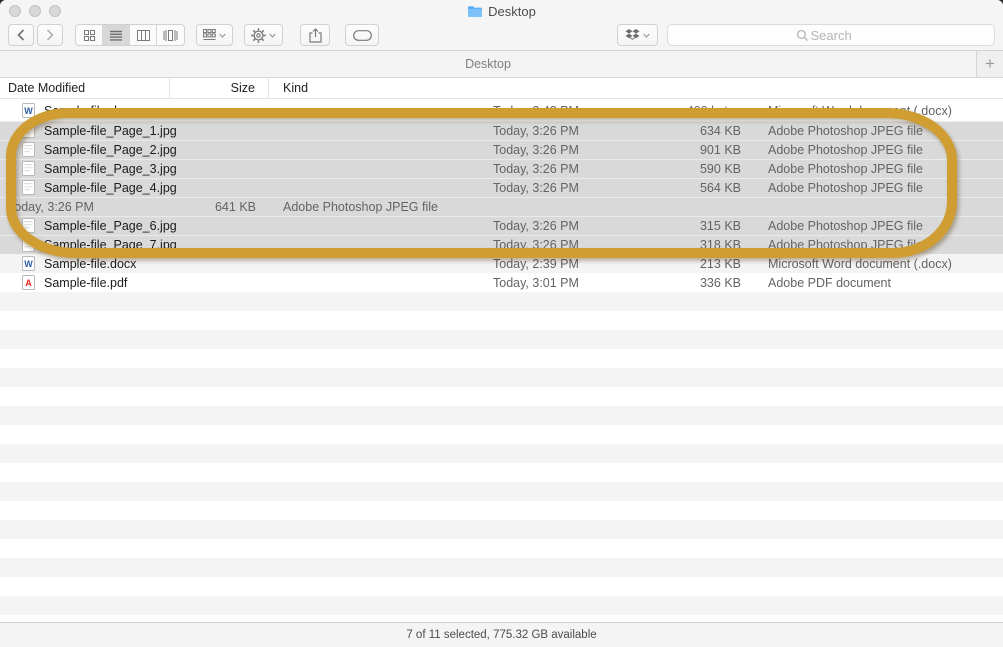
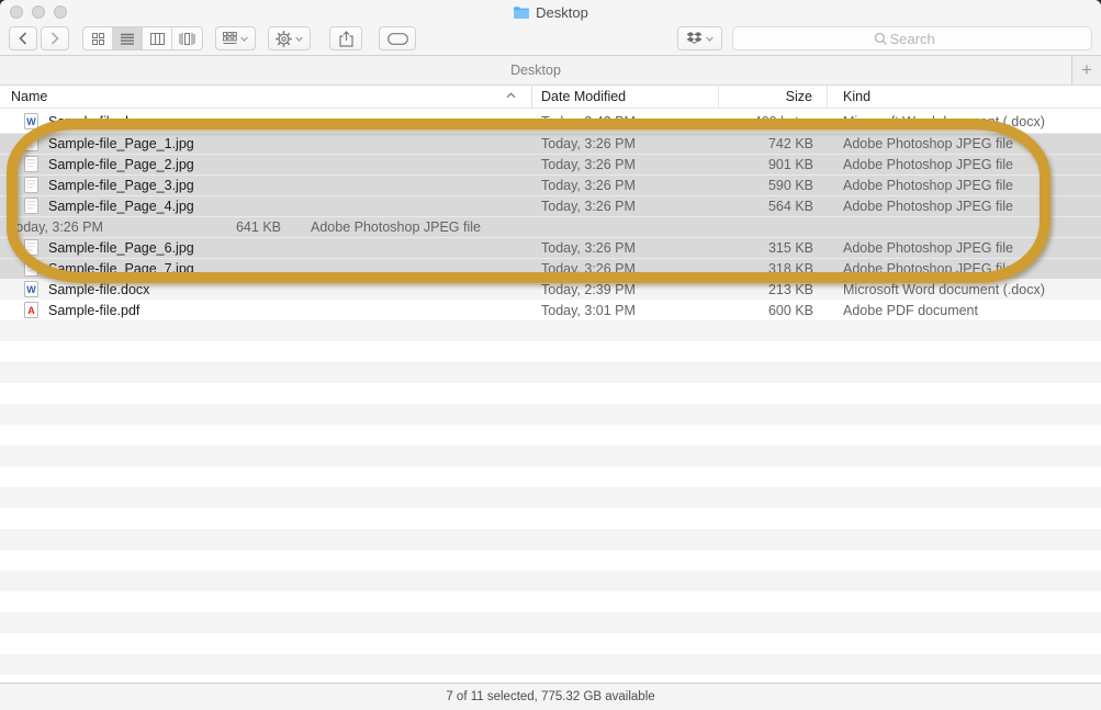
  Desktop
  Search
  Desktop
  +
+ Name
  Date Modified
  Size
  Kind
  W
  Sample-file.docx
  Today, 2:42 PM
  400 bytes
  Microsoft Word document (.docx)
  Sample-file_Page_1.jpg
  Today, 3:26 PM
- 634 KB
+ 742 KB
  Adobe Photoshop JPEG file
  Sample-file_Page_2.jpg
  Today, 3:26 PM
  901 KB
  Adobe Photoshop JPEG file
  Sample-file_Page_3.jpg
  Today, 3:26 PM
  590 KB
  Adobe Photoshop JPEG file
  Sample-file_Page_4.jpg
  Today, 3:26 PM
  564 KB
  Adobe Photoshop JPEG file
  Today, 3:26 PM
  641 KB
  Adobe Photoshop JPEG file
  Sample-file_Page_6.jpg
  Today, 3:26 PM
  315 KB
  Adobe Photoshop JPEG file
  Sample-file_Page_7.jpg
  Today, 3:26 PM
  318 KB
  Adobe Photoshop JPEG file
  W
  Sample-file.docx
  Today, 2:39 PM
  213 KB
  Microsoft Word document (.docx)
  A
  Sample-file.pdf
  Today, 3:01 PM
- 336 KB
+ 600 KB
  Adobe PDF document
  7 of 11 selected, 775.32 GB available
